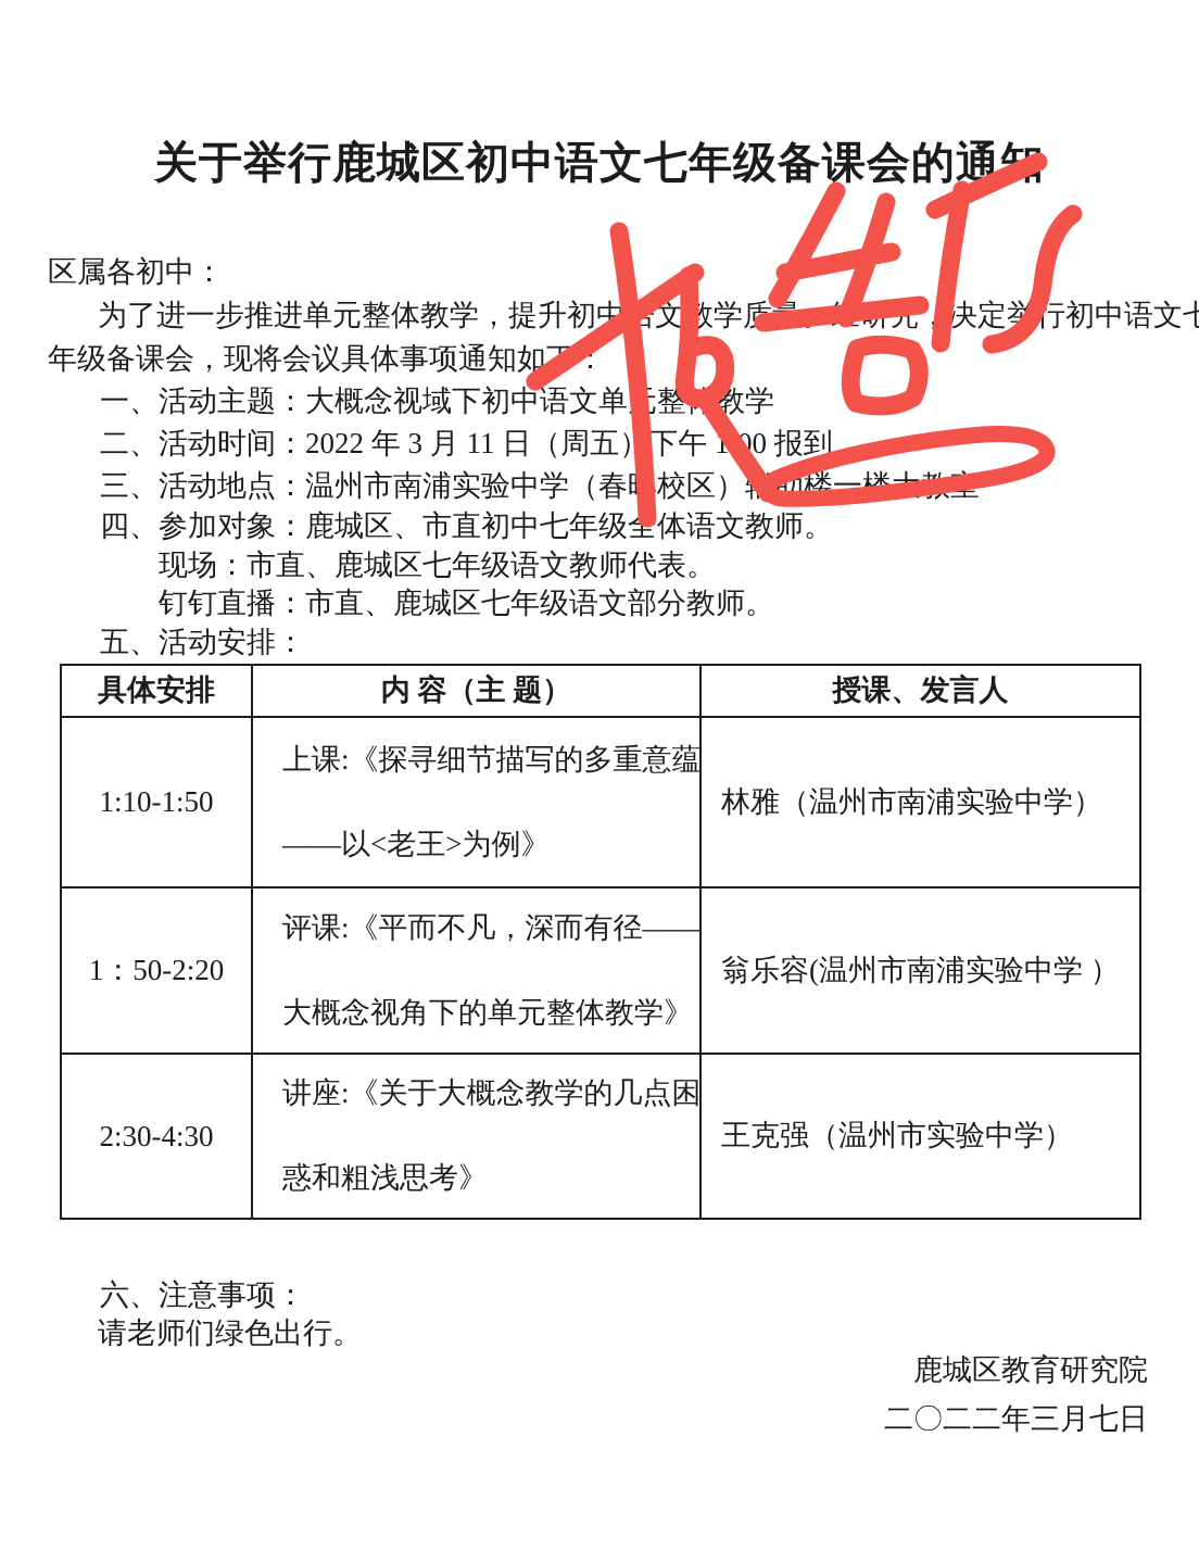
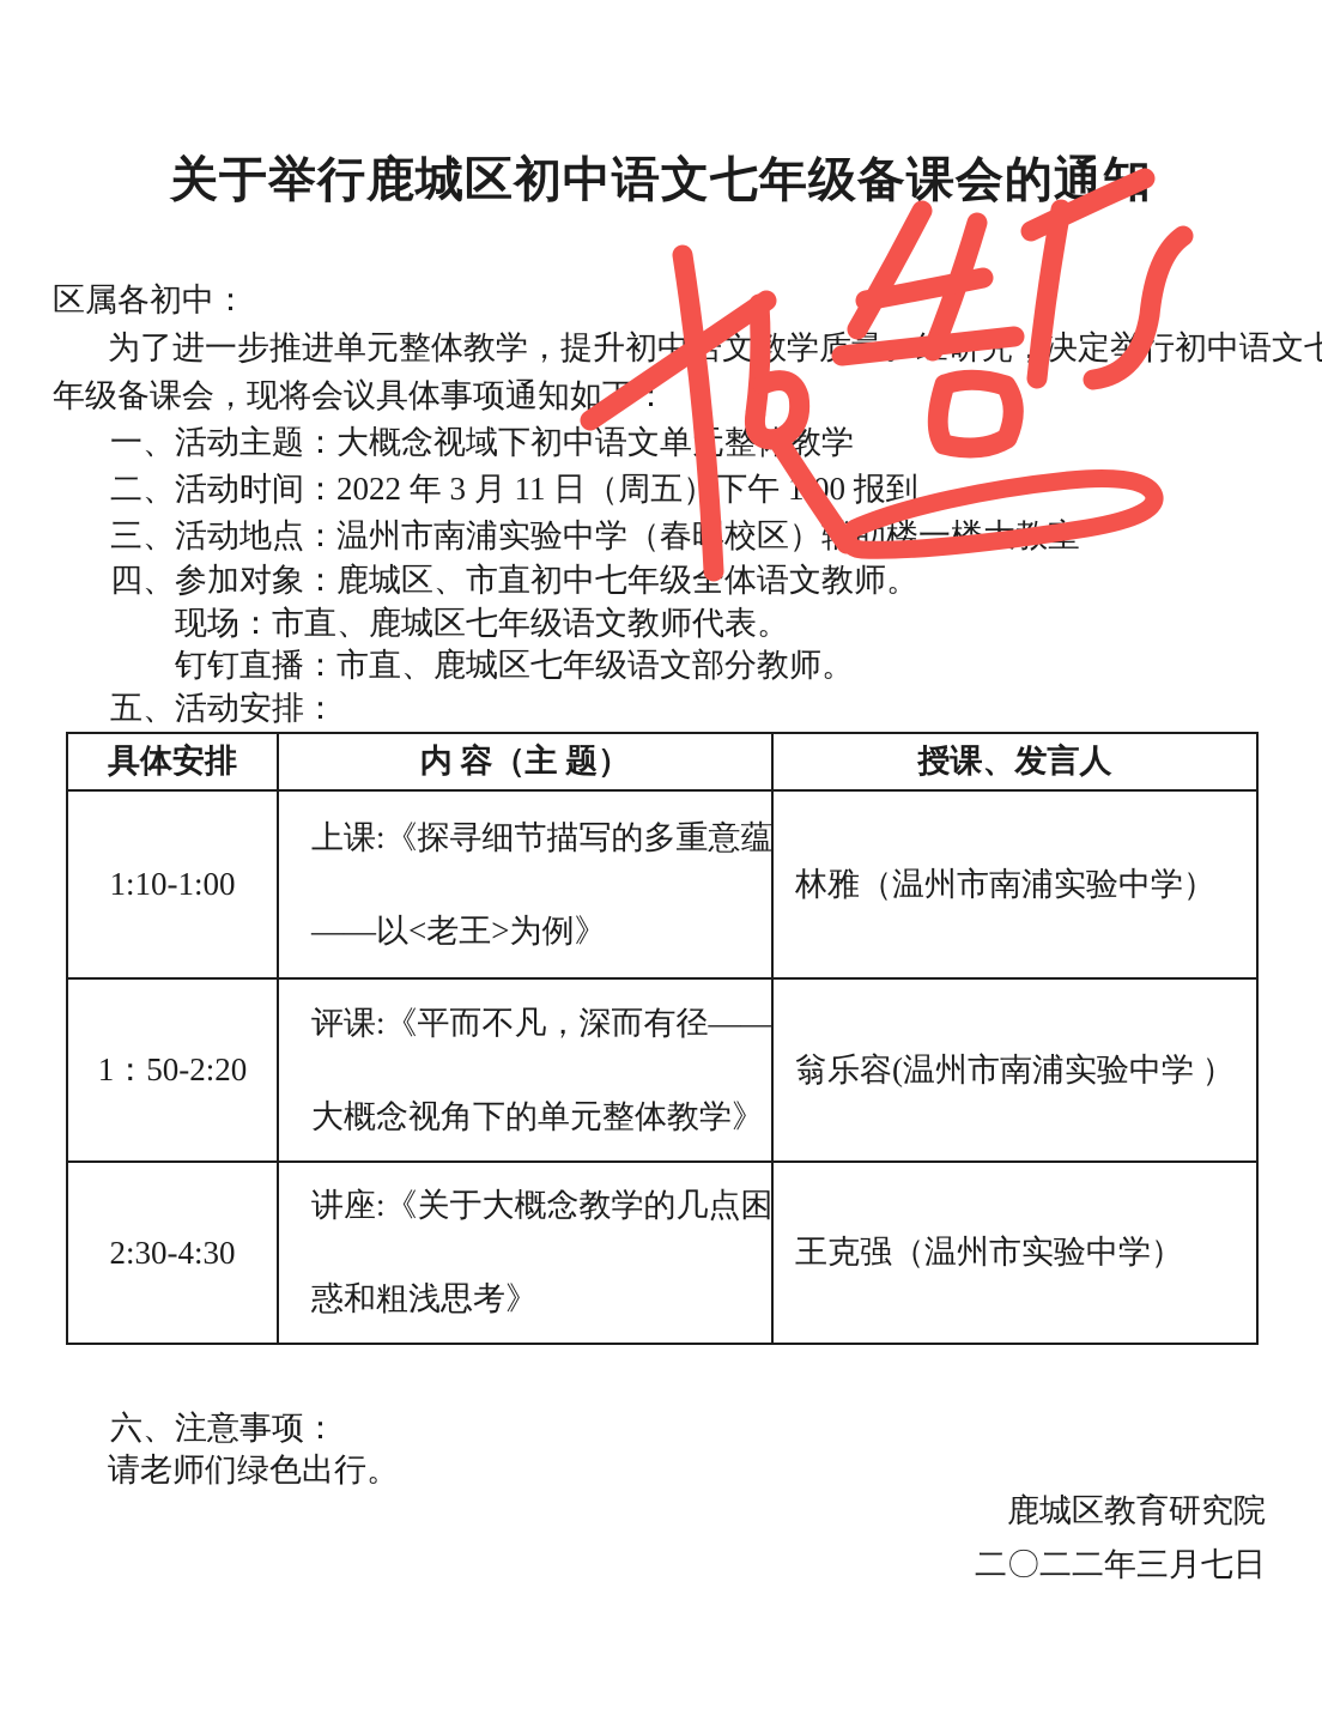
  关于举行鹿城区初中语文七年级备课会的通
  区属各初中：
  为了进一步推进单元整体教学，提升初中文教学质，决定举行初中语文七
  年级备课会，现将会议具体事项通知如：
  一、活动主题：大概念视域下初中语文单整教学
  二、活动时间：2022 年 3 月 11 日（周五下午 10 报到
  三、活动地点：温州市南浦实验中学（春校区）助楼一楼
  四、参加对象：鹿城区、市直初中七年级体语文教师。
  现场：市直、鹿城区七年级语文教师代表。
  钉钉直播：市直、鹿城区七年级语文部分教师。
  五、活动安排：
  具体安排
  内 容（主 题）
  授课、发言人
- 1:10-1:50
+ 1:10-1:00
  上课:《探寻细节描写的多重意蕴
  ——以<老王>为例》
  林雅（温州市南浦实验中学）
  1：50-2:20
  评课:《平而不凡，深而有径——
  大概念视角下的单元整体教学》
  翁乐容(温州市南浦实验中学 ）
  2:30-4:30
  讲座:《关于大概念教学的几点困
  惑和粗浅思考》
  王克强（温州市实验中学）
  六、注意事项：
  请老师们绿色出行。
  鹿城区教育研究院
  二〇二二年三月七日
